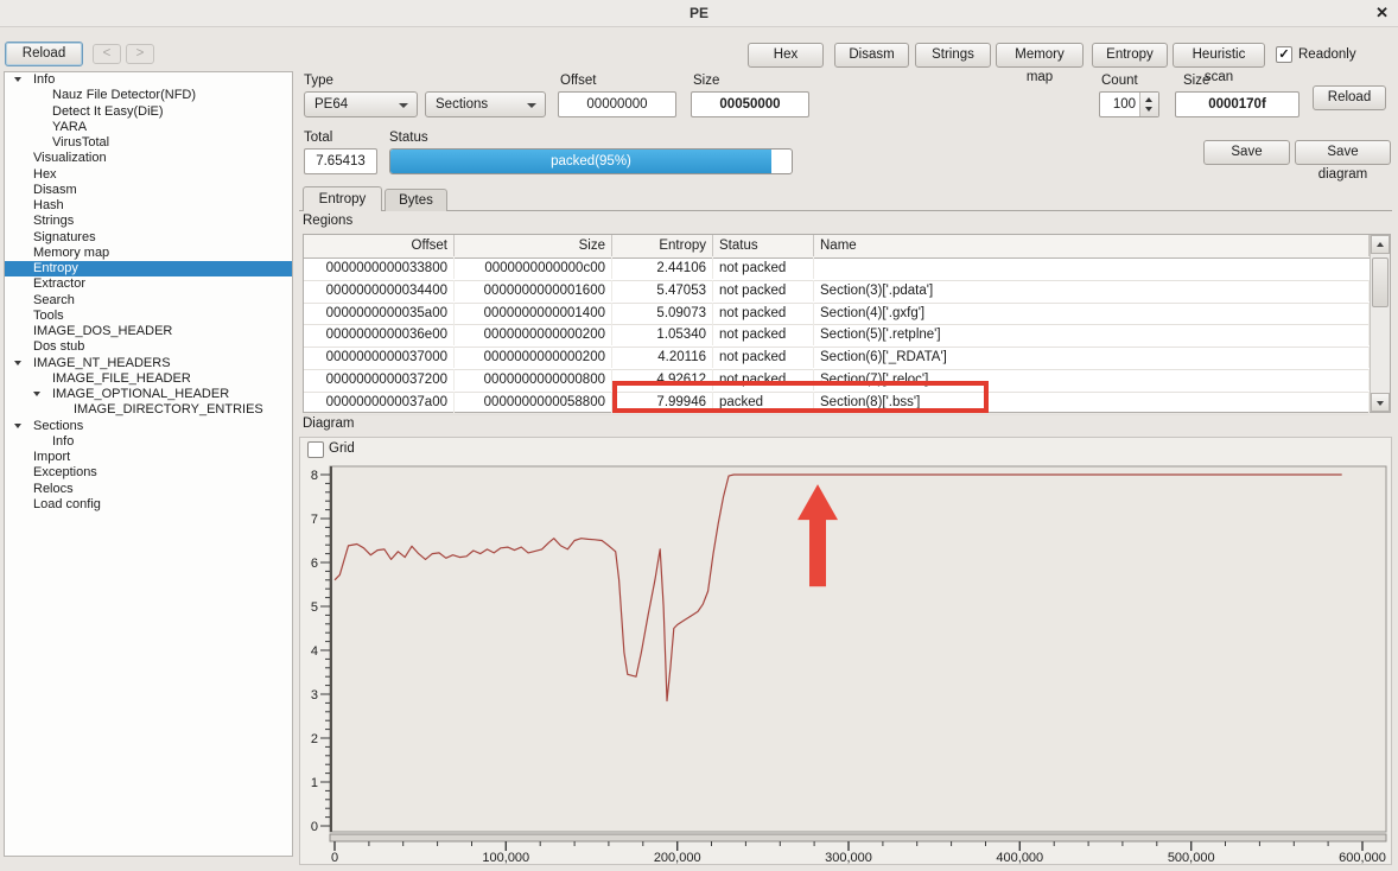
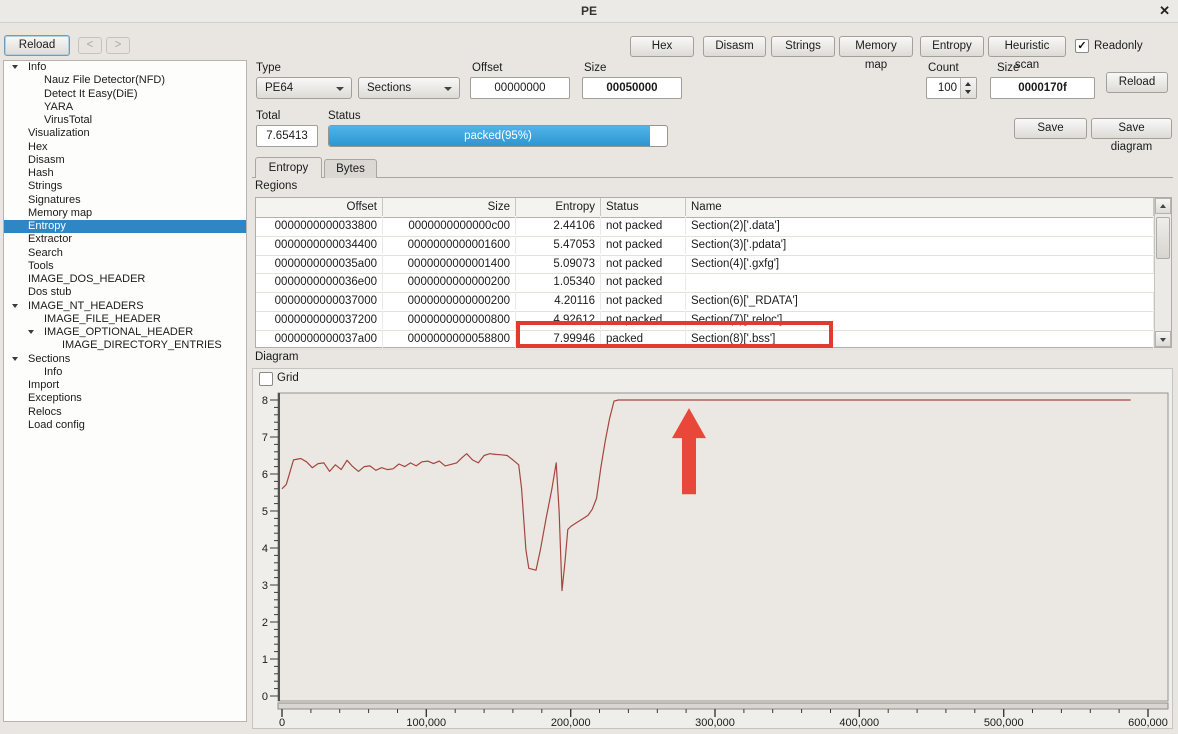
  PE
  ✕
  Reload
  <
  >
  Hex
  Disasm
  Strings
  Memory map
  Entropy
  Heuristic scan
  ✓
  Readonly
  Info
  Nauz File Detector(NFD)
  Detect It Easy(DiE)
  YARA
  VirusTotal
  Visualization
  Hex
  Disasm
  Hash
  Strings
  Signatures
  Memory map
  Entropy
  Extractor
  Search
  Tools
  IMAGE_DOS_HEADER
  Dos stub
  IMAGE_NT_HEADERS
  IMAGE_FILE_HEADER
  IMAGE_OPTIONAL_HEADER
  IMAGE_DIRECTORY_ENTRIES
  Sections
  Info
  Import
  Exceptions
  Relocs
  Load config
  Type
  Offset
  Size
  Count
  Size
  PE64
  Sections
  00000000
  00050000
  100
  0000170f
  Reload
  Total
  Status
  7.65413
  packed(95%)
  Save
  Save diagram
  Entropy
  Bytes
  Regions
  Offset
  Size
  Entropy
  Status
  Name
  0000000000033800
  0000000000000c00
  2.44106
  not packed
+ Section(2)['.data']
  0000000000034400
  0000000000001600
  5.47053
  not packed
  Section(3)['.pdata']
  0000000000035a00
  0000000000001400
  5.09073
  not packed
  Section(4)['.gxfg']
  0000000000036e00
  0000000000000200
  1.05340
  not packed
- Section(5)['.retplne']
  0000000000037000
  0000000000000200
  4.20116
  not packed
  Section(6)['_RDATA']
  0000000000037200
  0000000000000800
  4.92612
  not packed
  Section(7)['.reloc']
  0000000000037a00
  0000000000058800
  7.99946
  packed
  Section(8)['.bss']
  Diagram
  0
  1
  2
  3
  4
  5
  6
  7
  8
  0
  100,000
  200,000
  300,000
  400,000
  500,000
  600,000
  Grid
